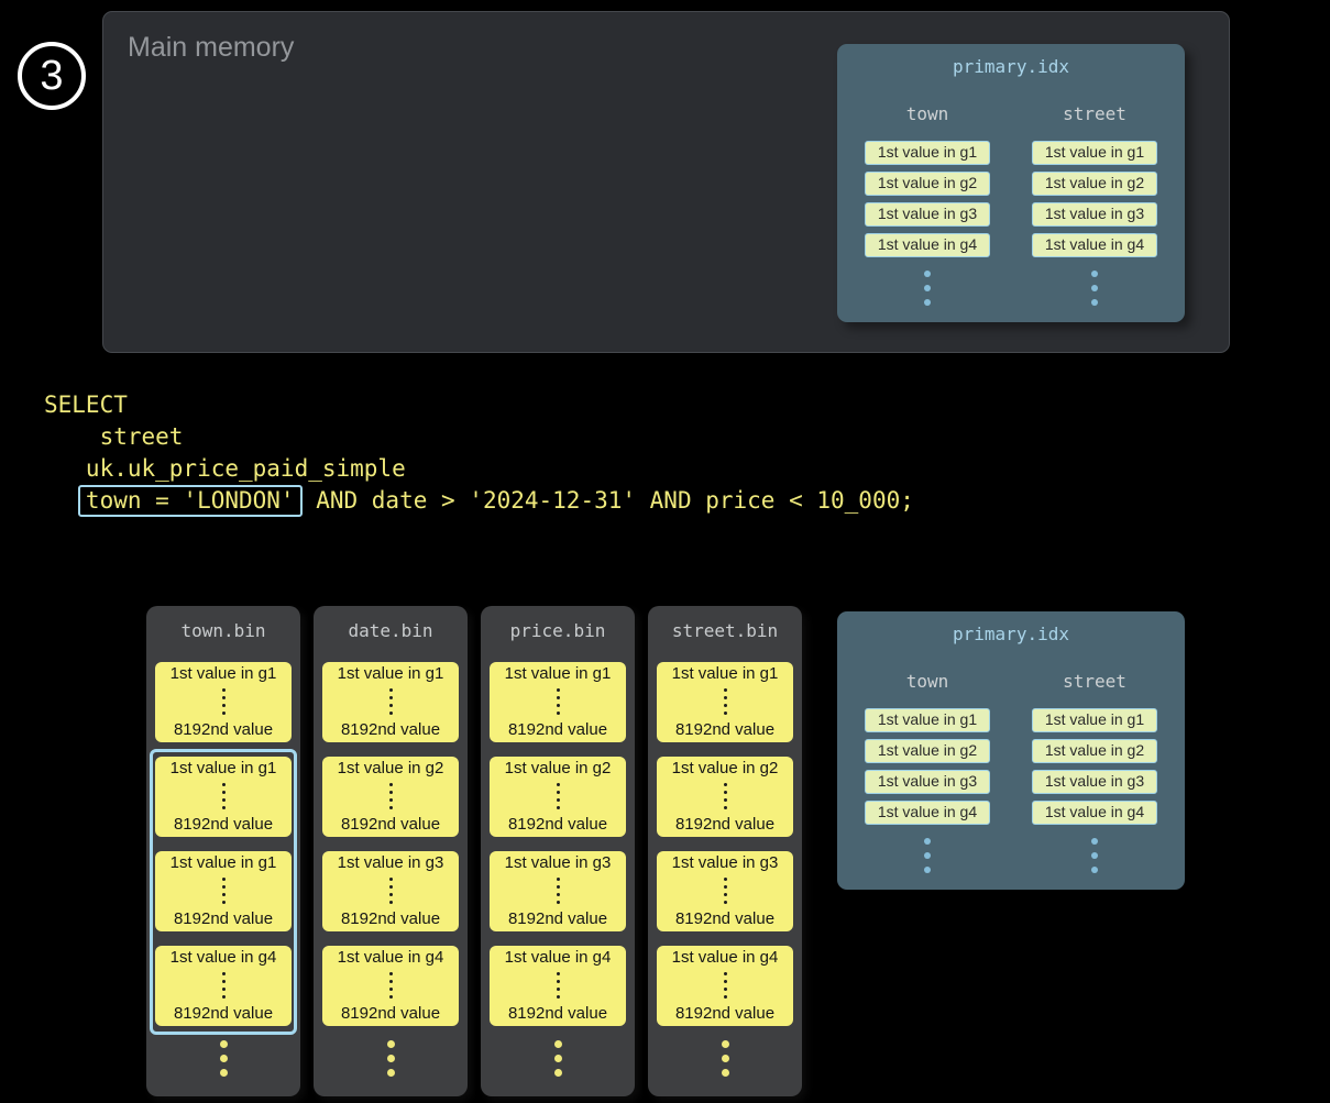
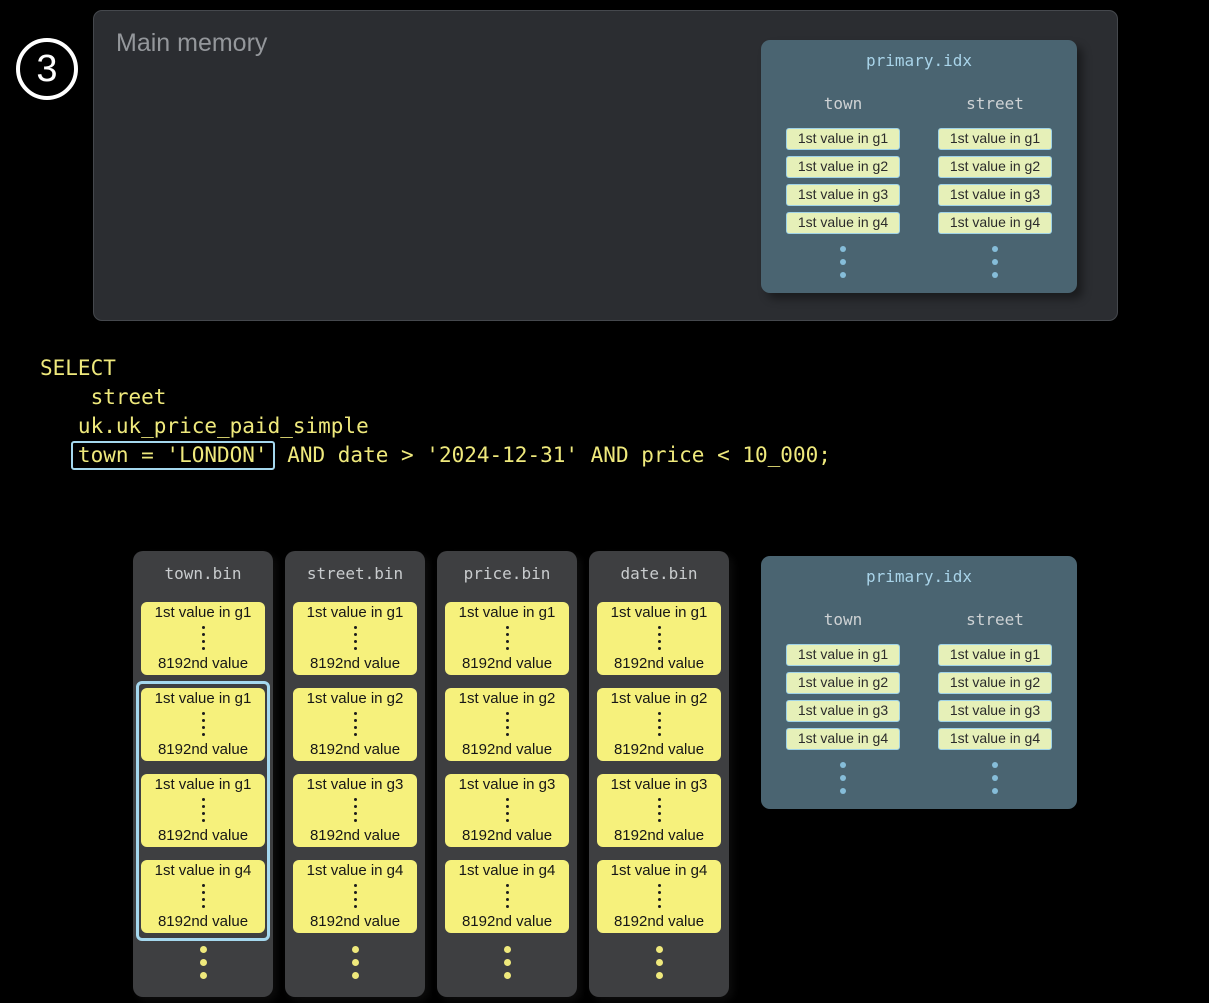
  3
  Main memory
  primary.idx
  town
  1st value in g1
  1st value in g2
  1st value in g3
  1st value in g4
  street
  1st value in g1
  1st value in g2
  1st value in g3
  1st value in g4
  SELECT
  street
  uk.uk_price_paid_simple
  town = 'LONDON' AND date > '2024-12-31' AND price < 10_000;
  town.bin
  1st value in g1
  8192nd value
  1st value in g1
  8192nd value
  1st value in g1
  8192nd value
  1st value in g4
  8192nd value
- date.bin
+ street.bin
  1st value in g1
  8192nd value
  1st value in g2
  8192nd value
  1st value in g3
  8192nd value
  1st value in g4
  8192nd value
  price.bin
  1st value in g1
  8192nd value
  1st value in g2
  8192nd value
  1st value in g3
  8192nd value
  1st value in g4
  8192nd value
- street.bin
+ date.bin
  1st value in g1
  8192nd value
  1st value in g2
  8192nd value
  1st value in g3
  8192nd value
  1st value in g4
  8192nd value
  primary.idx
  town
  1st value in g1
  1st value in g2
  1st value in g3
  1st value in g4
  street
  1st value in g1
  1st value in g2
  1st value in g3
  1st value in g4
